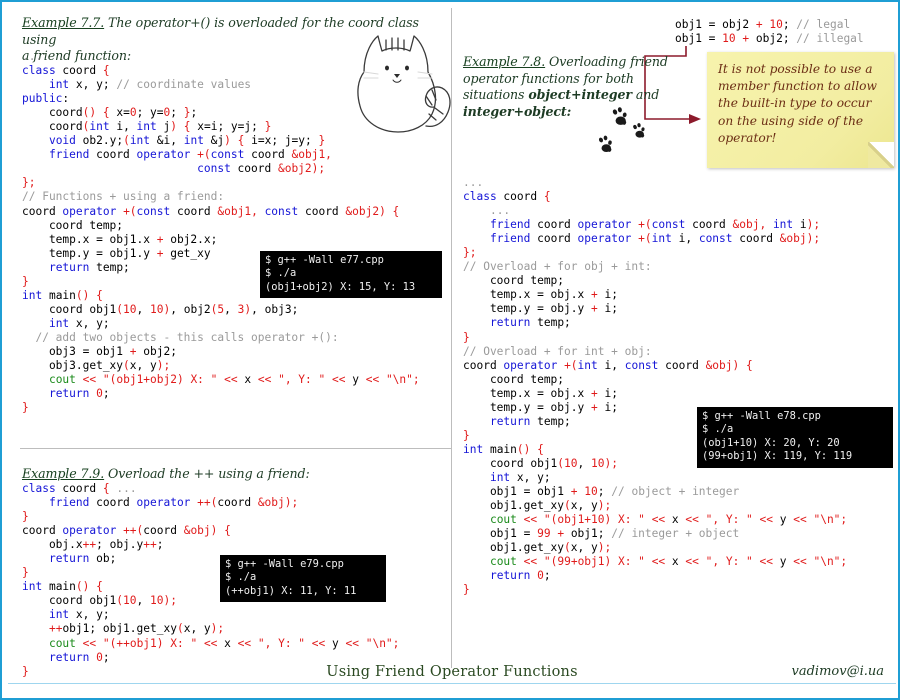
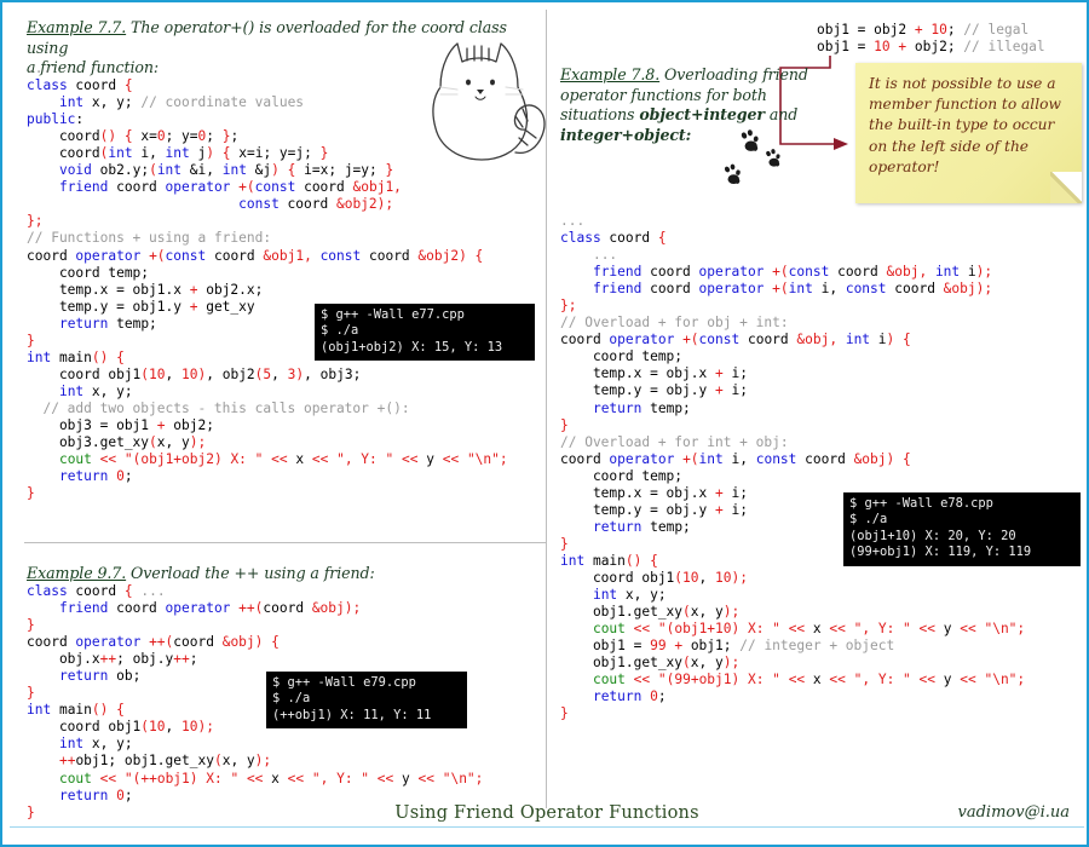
  Example 7.7. The operator+() is overloaded for the coord class using
  a friend function:
  ...
  class coord {
  int x, y; // coordinate values
  public:
  coord() { x=0; y=0; };
  coord(int i, int j) { x=i; y=j; }
  void ob2.y;(int &i, int &j) { i=x; j=y; }
  friend coord operator +(const coord &obj1,
  const coord &obj2);
  };
  // Functions + using a friend:
  coord operator +(const coord &obj1, const coord &obj2) {
  coord temp;
  temp.x = obj1.x + obj2.x;
  temp.y = obj1.y + get_xy
  return temp;
  }
  int main() {
  coord obj1(10, 10), obj2(5, 3), obj3;
  int x, y;
  // add two objects - this calls operator +():
  obj3 = obj1 + obj2;
  obj3.get_xy(x, y);
  cout << "(obj1+obj2) X: " << x << ", Y: " << y << "\n";
  return 0;
  }
  $ g++ -Wall e77.cpp
  $ ./a
  (obj1+obj2) X: 15, Y: 13
- Example 7.9. Overload the ++ using a friend:
+ Example 9.7. Overload the ++ using a friend:
  class coord { ...
  friend coord operator ++(coord &obj);
  }
  coord operator ++(coord &obj) {
  obj.x++; obj.y++;
  return ob;
  }
  int main() {
  coord obj1(10, 10);
  int x, y;
  ++obj1; obj1.get_xy(x, y);
  cout << "(++obj1) X: " << x << ", Y: " << y << "\n";
  return 0;
  }
  $ g++ -Wall e79.cpp
  $ ./a
  (++obj1) X: 11, Y: 11
  obj1 = obj2 + 10; // legal
  obj1 = 10 + obj2; // illegal
  Example 7.8. Overloading friend
  operator functions for both
  situations object+integer and
  integer+object:
- It is not possible to use a member function to allow the built-in type to occur on the using side of the operator!
+ It is not possible to use a member function to allow the built-in type to occur on the left side of the operator!
  ...
  class coord {
  ...
  friend coord operator +(const coord &obj, int i);
  friend coord operator +(int i, const coord &obj);
  };
  // Overload + for obj + int:
+ coord operator +(const coord &obj, int i) {
  coord temp;
  temp.x = obj.x + i;
  temp.y = obj.y + i;
  return temp;
  }
  // Overload + for int + obj:
  coord operator +(int i, const coord &obj) {
  coord temp;
  temp.x = obj.x + i;
  temp.y = obj.y + i;
  return temp;
  }
  int main() {
  coord obj1(10, 10);
  int x, y;
- obj1 = obj1 + 10; // object + integer
  obj1.get_xy(x, y);
  cout << "(obj1+10) X: " << x << ", Y: " << y << "\n";
  obj1 = 99 + obj1; // integer + object
  obj1.get_xy(x, y);
  cout << "(99+obj1) X: " << x << ", Y: " << y << "\n";
  return 0;
  }
  $ g++ -Wall e78.cpp
  $ ./a
  (obj1+10) X: 20, Y: 20
  (99+obj1) X: 119, Y: 119
  Using Friend Operator Functions
  vadimov@i.ua
